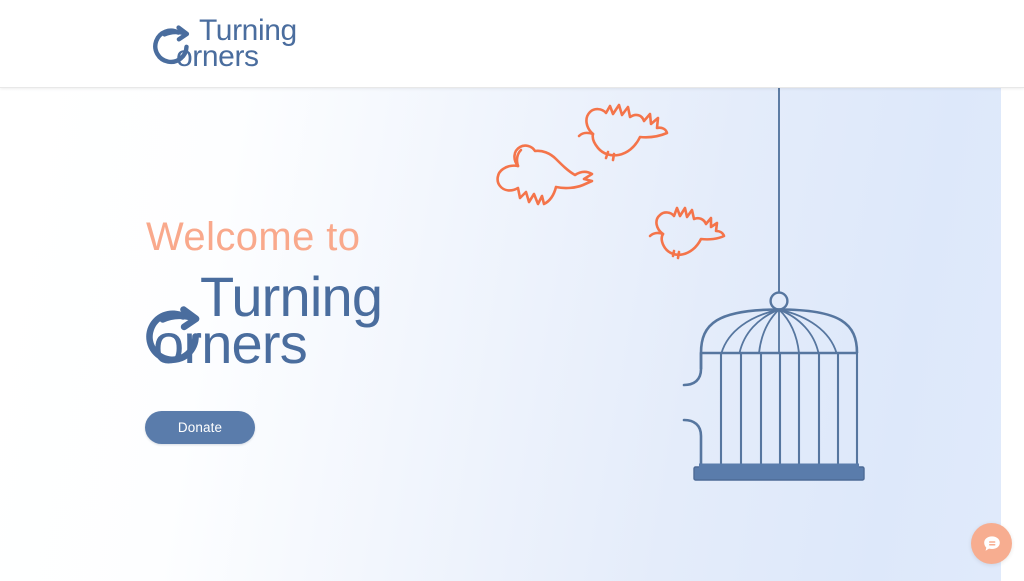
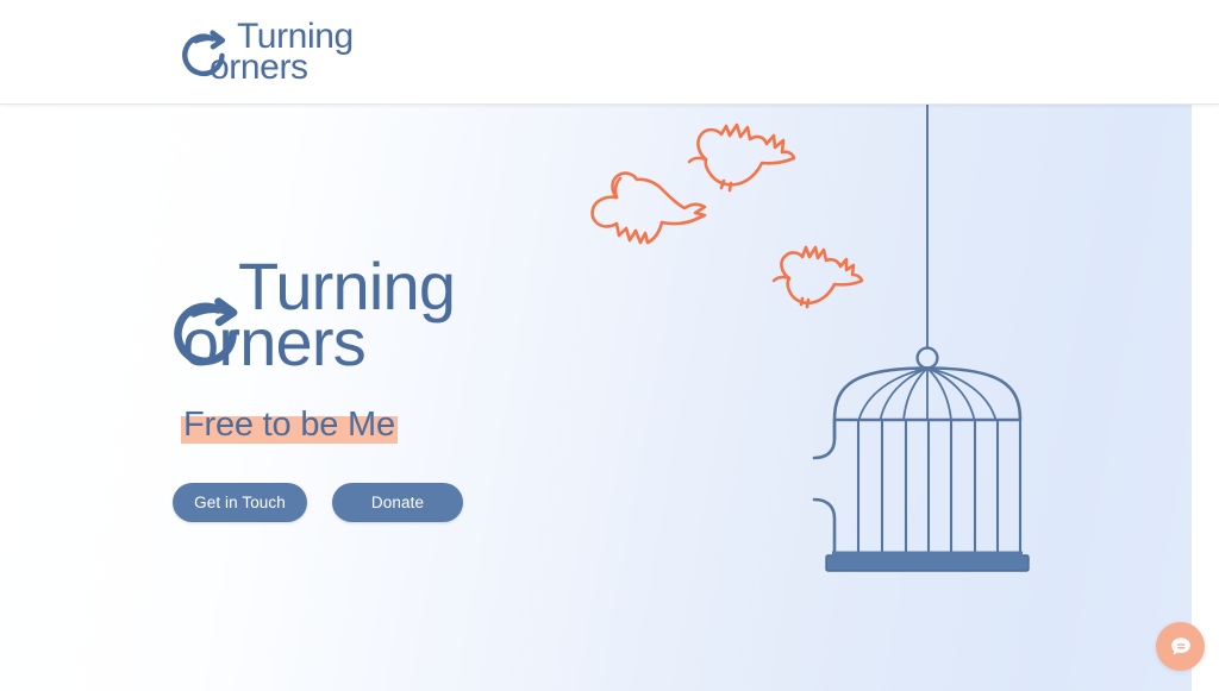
  Turning
  orners
- Welcome to
  Turning
  orners
+ Free to be Me
+ Get in Touch
  Donate
